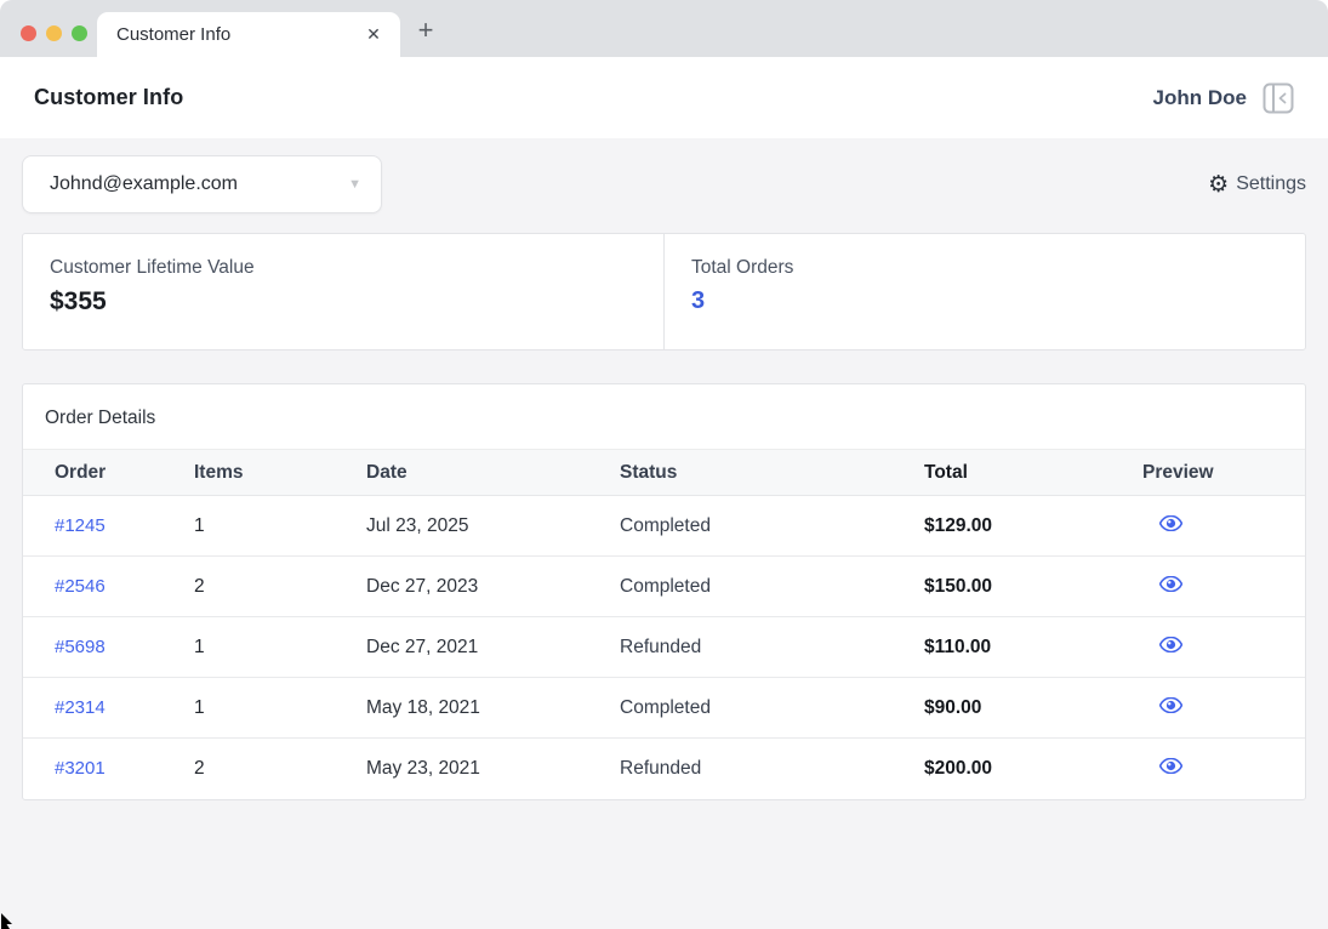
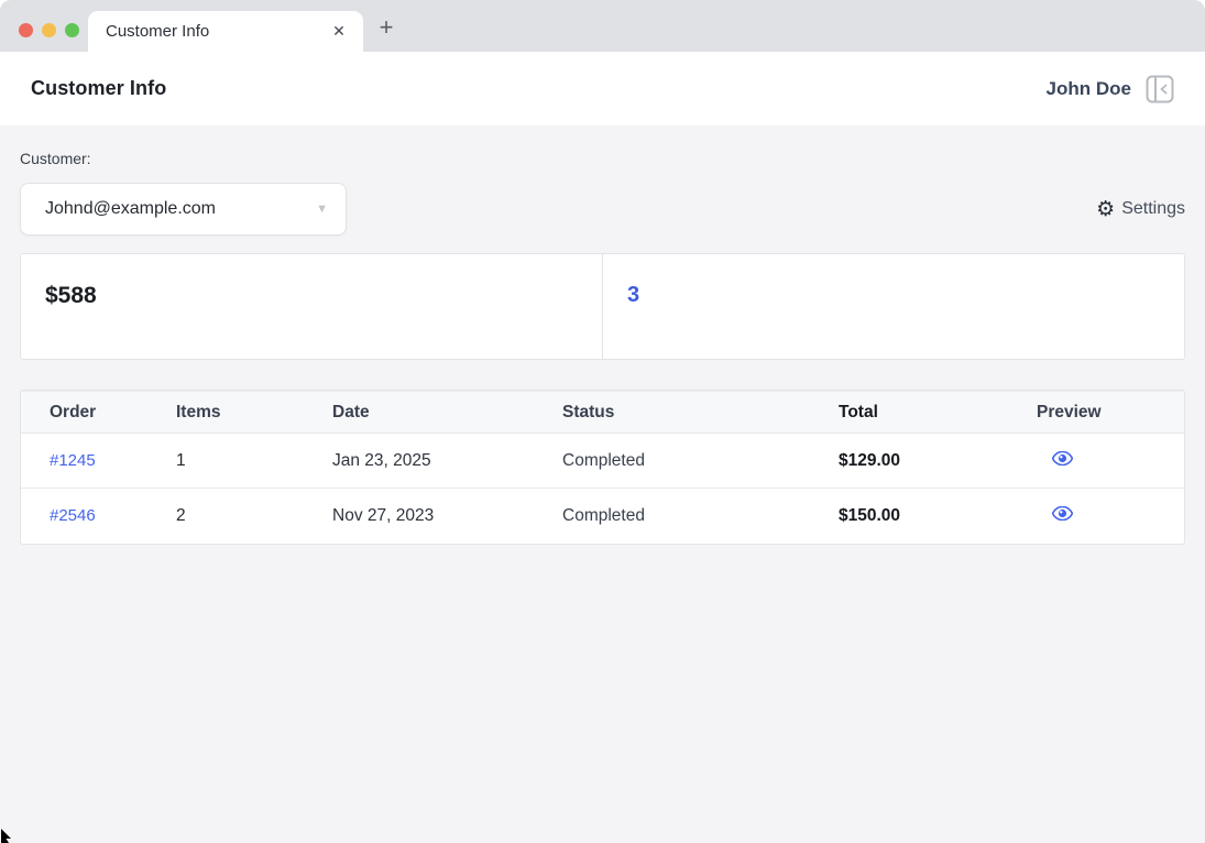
  Customer Info
  ✕
  +
  Customer Info
  John Doe
+ Customer:
  Johnd@example.com
  ▼
  ⚙
  Settings
- Customer Lifetime Value
- $355
+ $588
- Total Orders
  3
- Order Details
  Order	Items	Date	Status	Total	Preview
- #1245	1	Jul 23, 2025	Completed	$129.00
+ #1245	1	Jan 23, 2025	Completed	$129.00
- #2546	2	Dec 27, 2023	Completed	$150.00
+ #2546	2	Nov 27, 2023	Completed	$150.00
- #5698	1	Dec 27, 2021	Refunded	$110.00
- #2314	1	May 18, 2021	Completed	$90.00
- #3201	2	May 23, 2021	Refunded	$200.00
